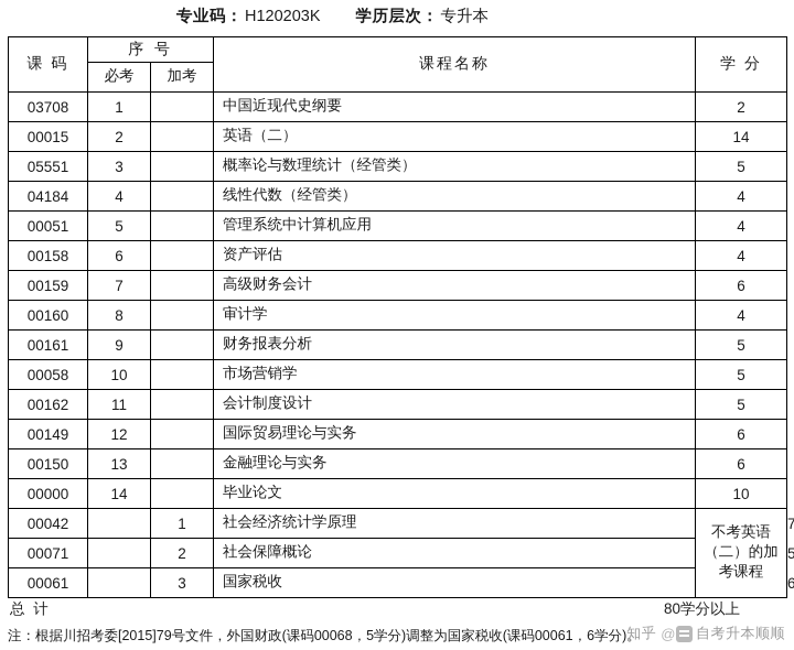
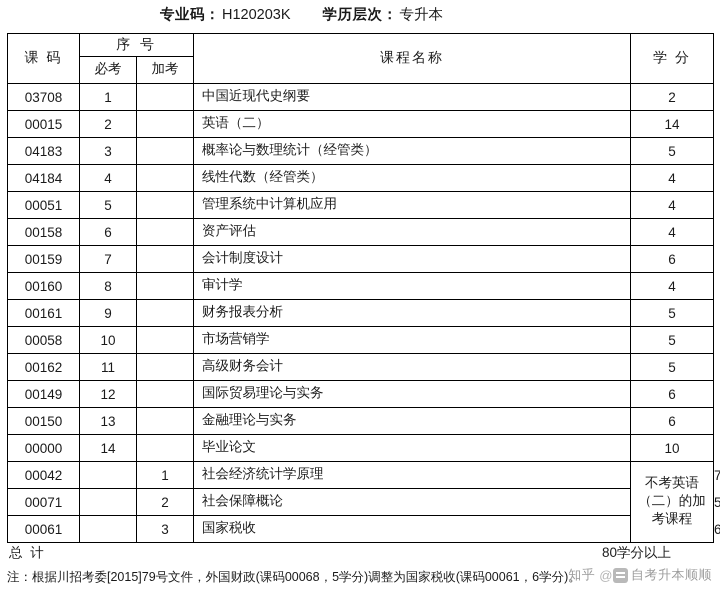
  专业码：
  H120203K
  学历层次：
  专升本
  课 码	序 号	课程名称	学 分
  必考	加考
  03708	1		中国近现代史纲要	2
  00015	2		英语（二）	14
- 05551	3		概率论与数理统计（经管类）	5
+ 04183	3		概率论与数理统计（经管类）	5
  04184	4		线性代数（经管类）	4
  00051	5		管理系统中计算机应用	4
  00158	6		资产评估	4
- 00159	7		高级财务会计	6
+ 00159	7		会计制度设计	6
  00160	8		审计学	4
  00161	9		财务报表分析	5
  00058	10		市场营销学	5
- 00162	11		会计制度设计	5
+ 00162	11		高级财务会计	5
  00149	12		国际贸易理论与实务	6
  00150	13		金融理论与实务	6
  00000	14		毕业论文	10
  00042		1	社会经济统计学原理	不考英语（二）的加考课程	7
  00071		2	社会保障概论	5
  00061		3	国家税收	6
  总 计
  80学分以上
  注：根据川招考委[2015]79号文件，外国财政(课码00068，5学分)调整为国家税收(课码00061，6学分)。
  知乎
  @
  自考升本顺顺
